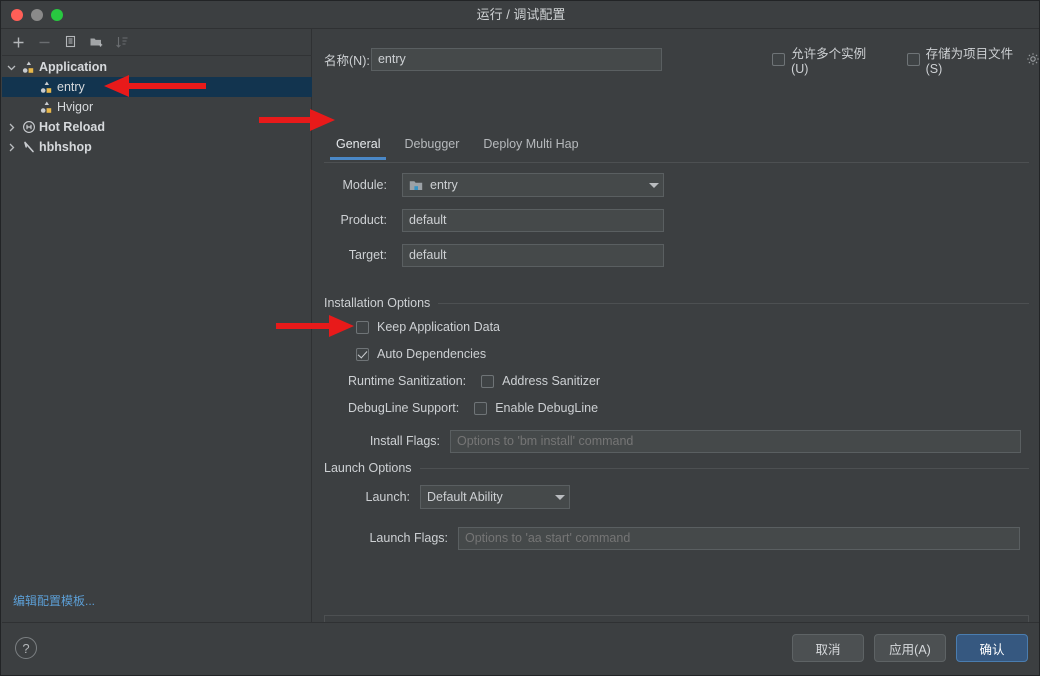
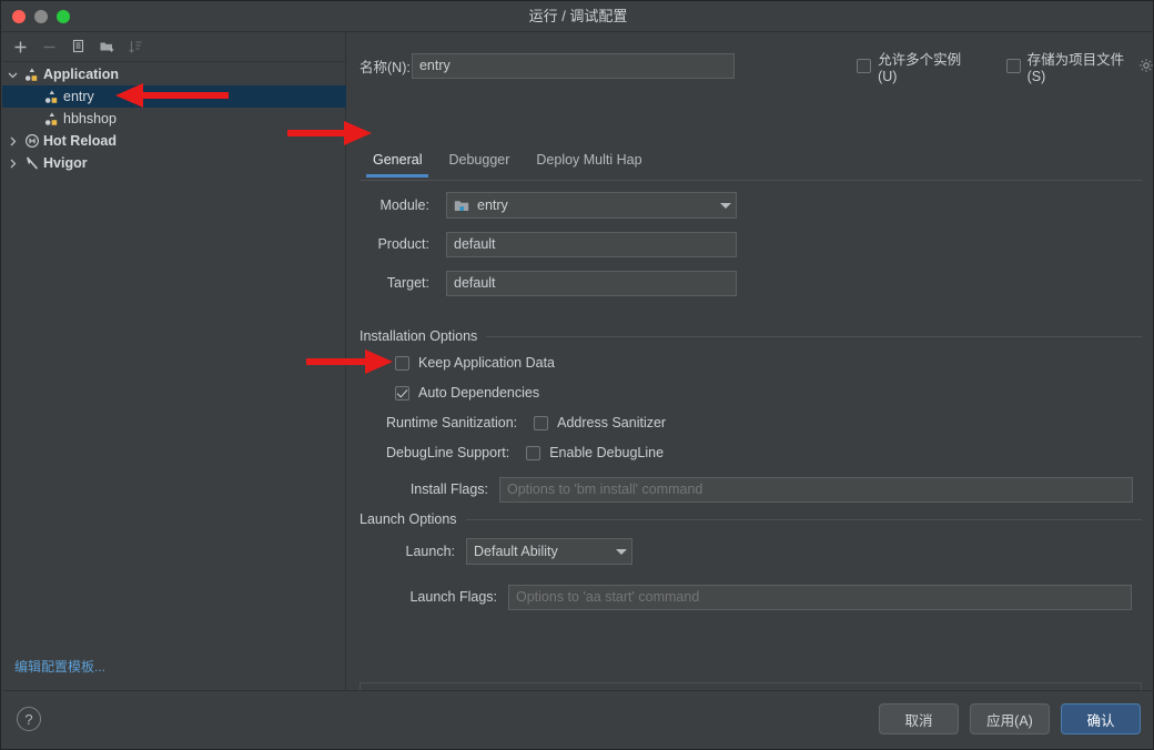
  运行 / 调试配置
  Application
  entry
- Hvigor
+ hbhshop
  Hot Reload
- hbhshop
+ Hvigor
  编辑配置模板...
  名称(N):
  entry
  允许多个实例(U)
  存储为项目文件(S)
  General
  Debugger
  Deploy Multi Hap
  Module:
  entry
  Product:
  default
  Target:
  default
  Installation Options
  Keep Application Data
  Auto Dependencies
  Runtime Sanitization:
  Address Sanitizer
  DebugLine Support:
  Enable DebugLine
  Install Flags:
  Options to 'bm install' command
  Launch Options
  Launch:
  Default Ability
  Launch Flags:
  Options to 'aa start' command
  ?
  取消
  应用(A)
  确认
